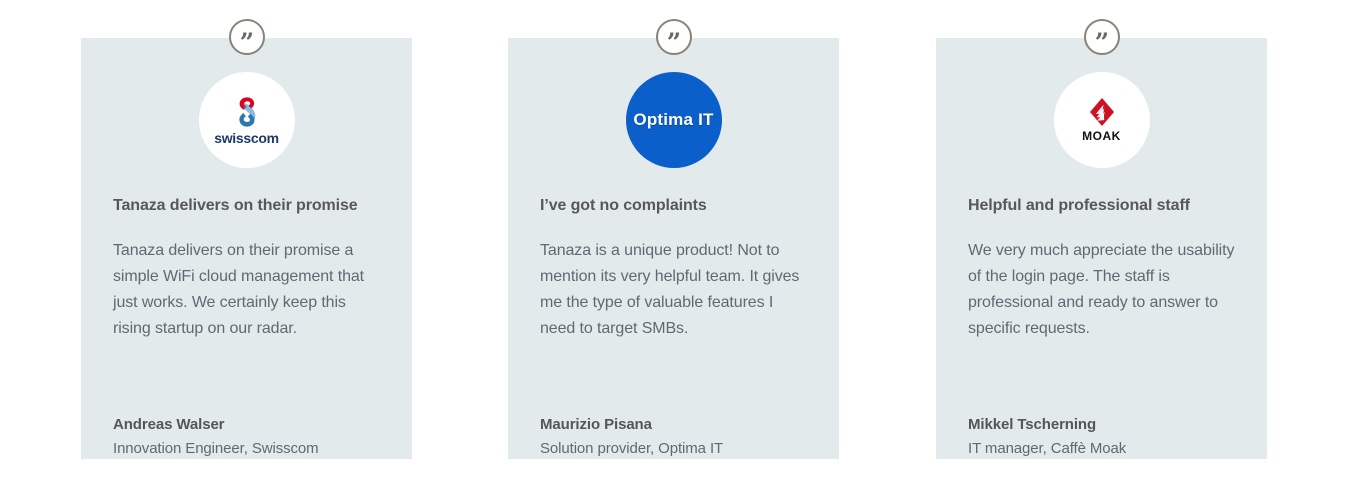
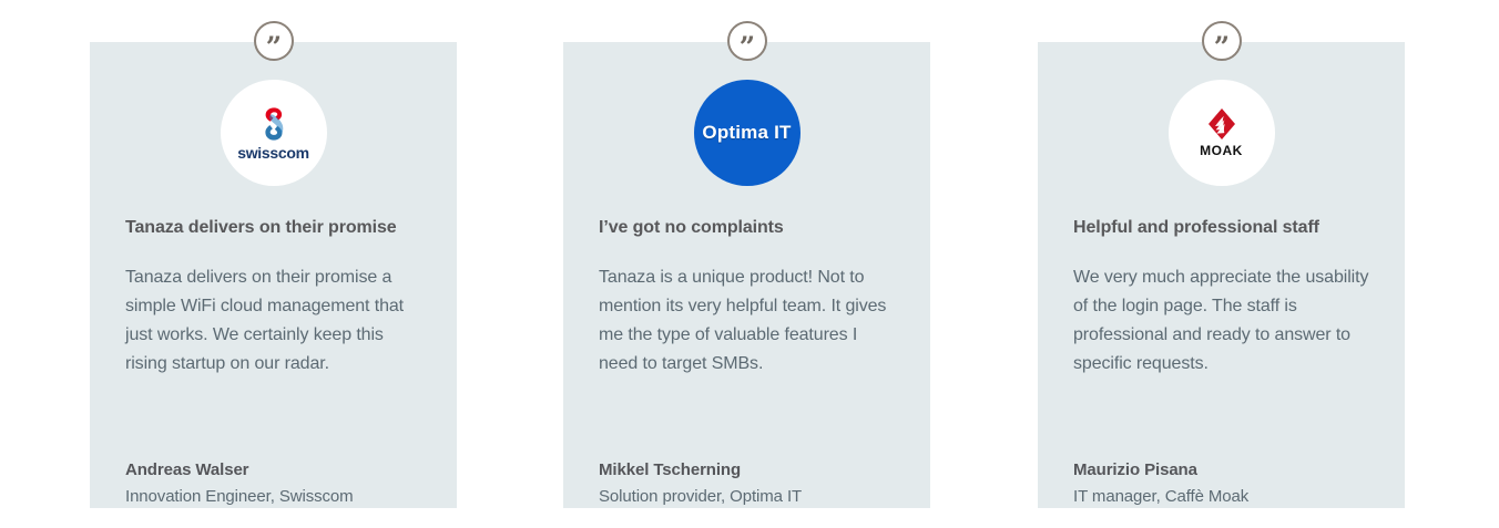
  ”
  swisscom
  Tanaza delivers on their promise
  Tanaza delivers on their promise a simple WiFi cloud management that just works. We certainly keep this rising startup on our radar.
  Andreas Walser
  Innovation Engineer, Swisscom
  ”
  Optima IT
  I’ve got no complaints
  Tanaza is a unique product! Not to mention its very helpful team. It gives me the type of valuable features I need to target SMBs.
- Maurizio Pisana
+ Mikkel Tscherning
  Solution provider, Optima IT
  ”
  MOAK
  Helpful and professional staff
  We very much appreciate the usability of the login page. The staff is professional and ready to answer to specific requests.
- Mikkel Tscherning
+ Maurizio Pisana
  IT manager, Caffè Moak
